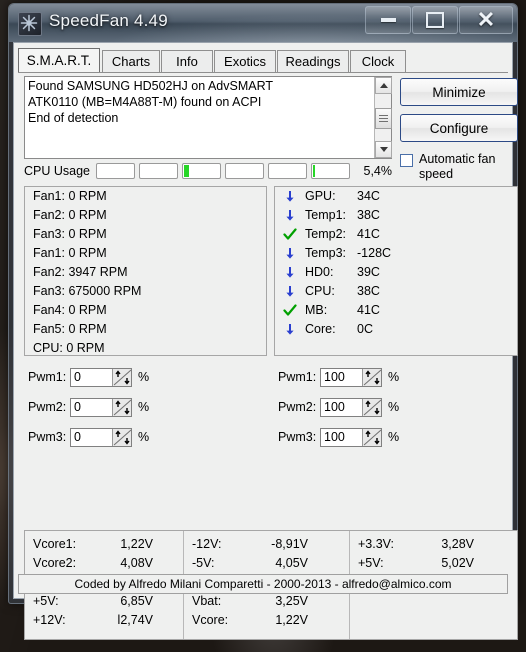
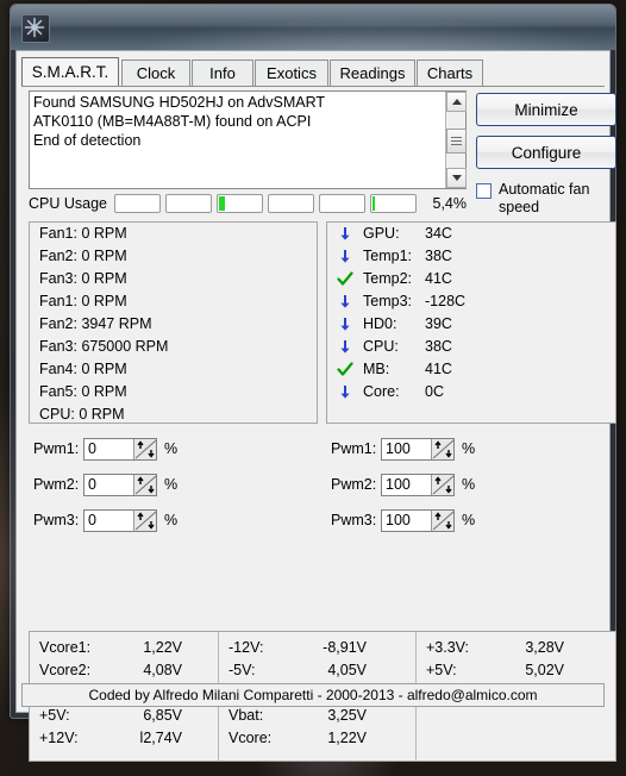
- SpeedFan 4.49
- ✕
  S.M.A.R.T.
- Charts
+ Clock
  Info
  Exotics
  Readings
- Clock
+ Charts
  Found SAMSUNG HD502HJ on AdvSMART
  ATK0110 (MB=M4A88T-M) found on ACPI
  End of detection
  CPU Usage
  5,4%
  Minimize
  Configure
  Automatic fan speed
  Fan1: 0 RPM
  Fan2: 0 RPM
  Fan3: 0 RPM
  Fan1: 0 RPM
  Fan2: 3947 RPM
  Fan3: 675000 RPM
  Fan4: 0 RPM
  Fan5: 0 RPM
  CPU: 0 RPM
  GPU:
  34C
  Temp1:
  38C
  Temp2:
  41C
  Temp3:
  -128C
  HD0:
  39C
  CPU:
  38C
  MB:
  41C
  Core:
  0C
  Pwm1:
  0
  %
  Pwm2:
  0
  %
  Pwm3:
  0
  %
  Pwm1:
  100
  %
  Pwm2:
  100
  %
  Pwm3:
  100
  %
  Vcore1:
  1,22V
  Vcore2:
  4,08V
  +5V:
  6,85V
  +12V:
  l2,74V
  -12V:
  -8,91V
  -5V:
  4,05V
  Vbat:
  3,25V
  Vcore:
  1,22V
  +3.3V:
  3,28V
  +5V:
  5,02V
  Coded by Alfredo Milani Comparetti - 2000-2013 - alfredo@almico.com
